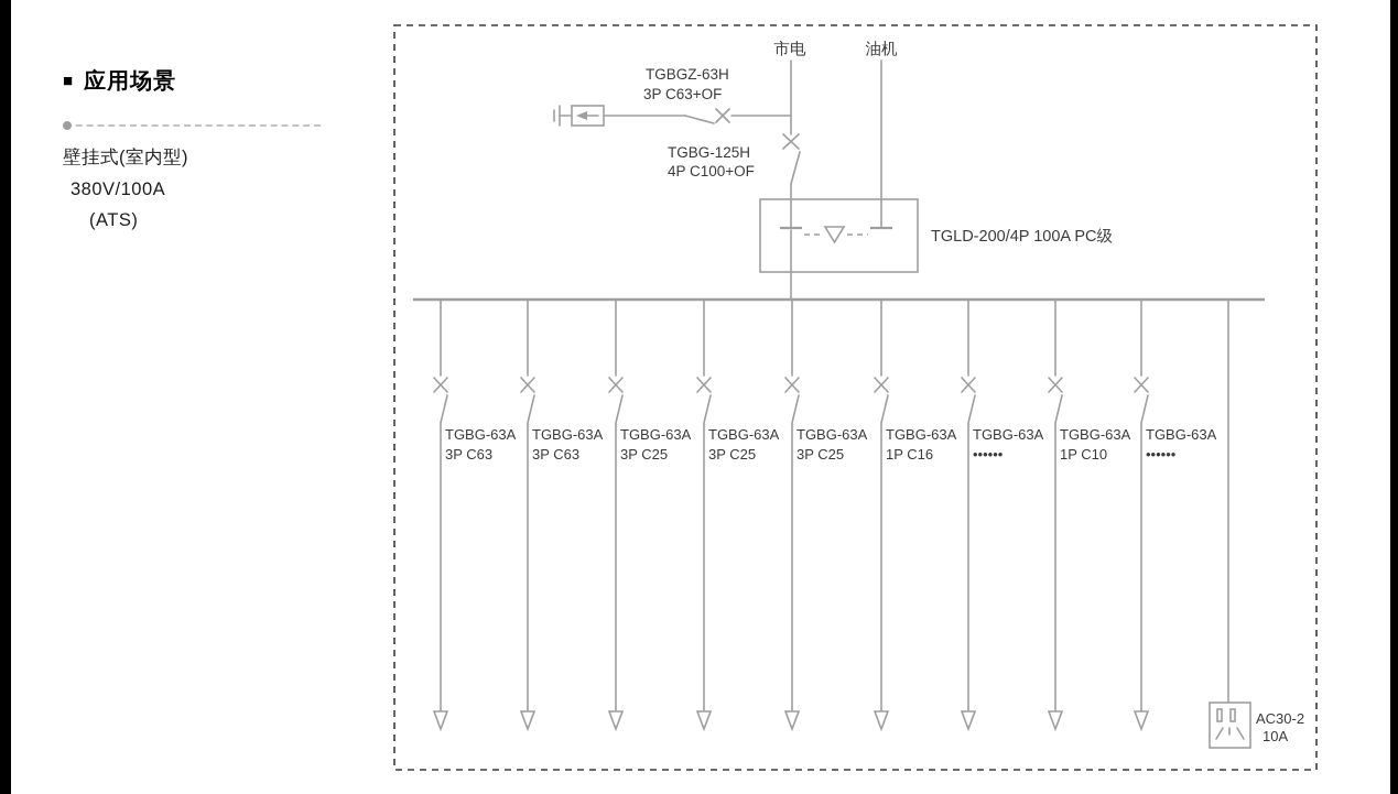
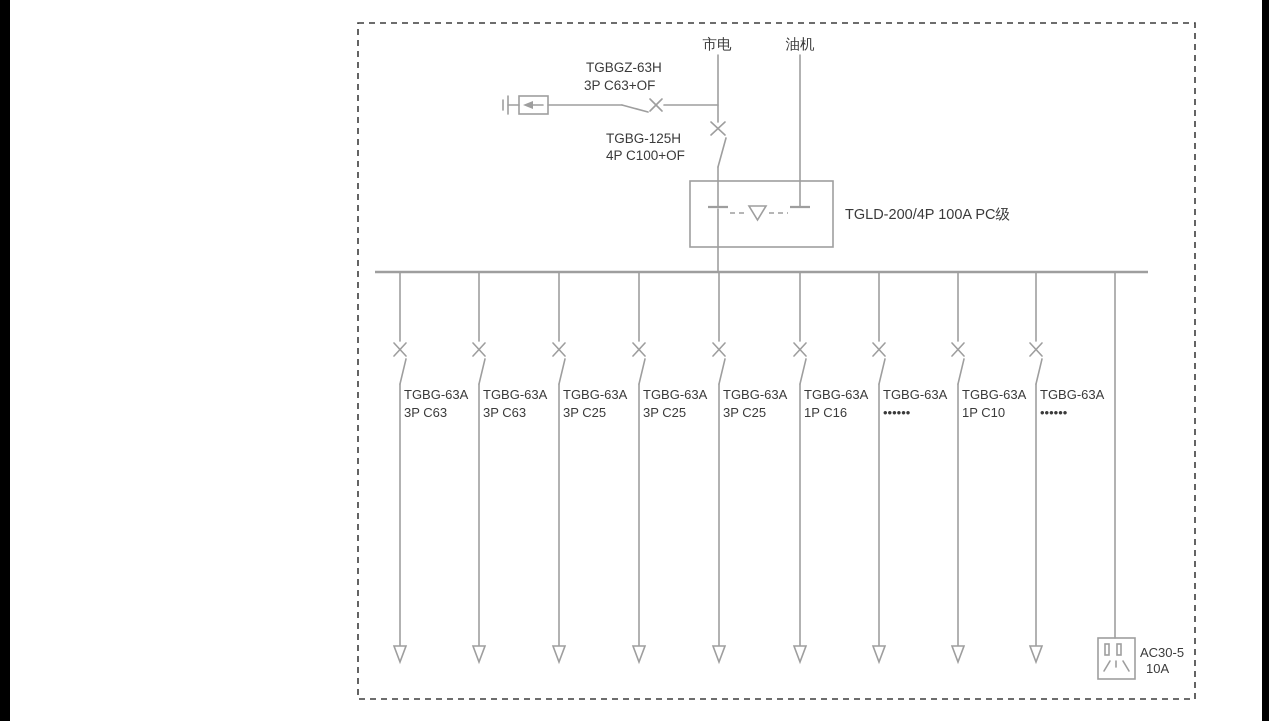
- ■
- 应用场景
- 壁挂式(室内型)
- 380V/100A
- (ATS)
  市电
  油机
  TGBG-125H
  4P C100+OF
  TGBGZ-63H
  3P C63+OF
  TGLD-200/4P 100A PC级
  TGBG-63A
  3P C63
  TGBG-63A
  3P C63
  TGBG-63A
  3P C25
  TGBG-63A
  3P C25
  TGBG-63A
  3P C25
  TGBG-63A
  1P C16
  TGBG-63A
  ••••••
  TGBG-63A
  1P C10
  TGBG-63A
  ••••••
- AC30-2
+ AC30-5
  10A
